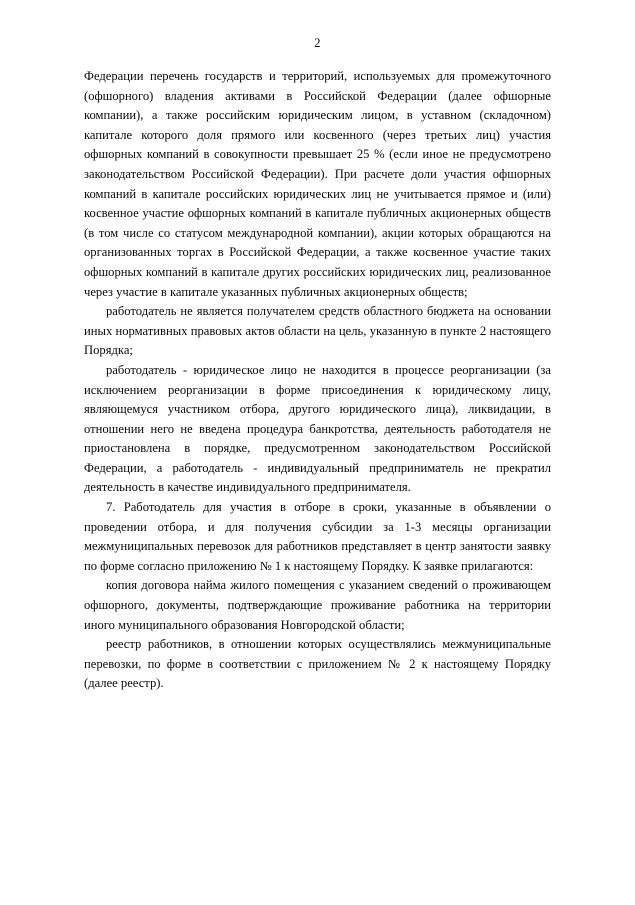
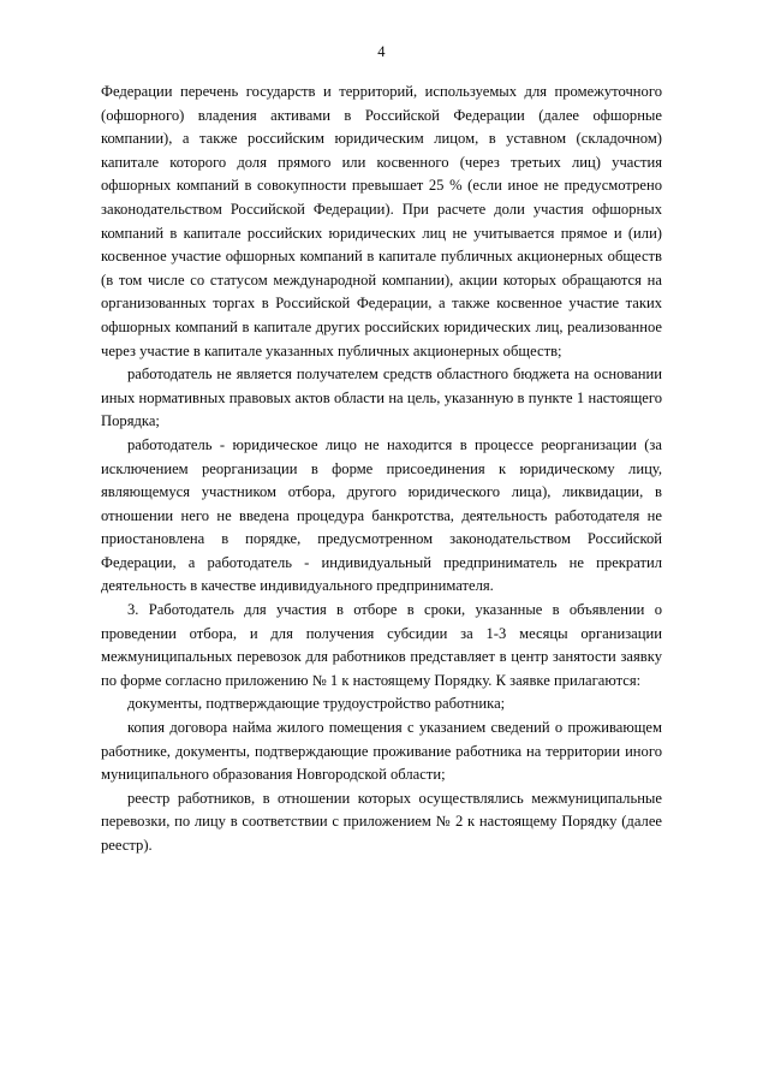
- 2
+ 4
  Федерации перечень государств и территорий, используемых для промежуточного (офшорного) владения активами в Российской Федерации (далее офшорные компании), а также российским юридическим лицом, в уставном (складочном) капитале которого доля прямого или косвенного (через третьих лиц) участия офшорных компаний в совокупности превышает 25 % (если иное не предусмотрено законодательством Российской Федерации). При расчете доли участия офшорных компаний в капитале российских юридических лиц не учитывается прямое и (или) косвенное участие офшорных компаний в капитале публичных акционерных обществ (в том числе со статусом международной компании), акции которых обращаются на организованных торгах в Российской Федерации, а также косвенное участие таких офшорных компаний в капитале других российских юридических лиц, реализованное через участие в капитале указанных публичных акционерных обществ;
- работодатель не является получателем средств областного бюджета на основании иных нормативных правовых актов области на цель, указанную в пункте 2 настоящего Порядка;
+ работодатель не является получателем средств областного бюджета на основании иных нормативных правовых актов области на цель, указанную в пункте 1 настоящего Порядка;
  работодатель - юридическое лицо не находится в процессе реорганизации (за исключением реорганизации в форме присоединения к юридическому лицу, являющемуся участником отбора, другого юридического лица), ликвидации, в отношении него не введена процедура банкротства, деятельность работодателя не приостановлена в порядке, предусмотренном законодательством Российской Федерации, а работодатель - индивидуальный предприниматель не прекратил деятельность в качестве индивидуального предпринимателя.
- 7. Работодатель для участия в отборе в сроки, указанные в объявлении о проведении отбора, и для получения субсидии за 1-3 месяцы организации межмуниципальных перевозок для работников представляет в центр занятости заявку по форме согласно приложению № 1 к настоящему Порядку. К заявке прилагаются:
+ 3. Работодатель для участия в отборе в сроки, указанные в объявлении о проведении отбора, и для получения субсидии за 1-3 месяцы организации межмуниципальных перевозок для работников представляет в центр занятости заявку по форме согласно приложению № 1 к настоящему Порядку. К заявке прилагаются:
+ документы, подтверждающие трудоустройство работника;
- копия договора найма жилого помещения с указанием сведений о проживающем офшорного, документы, подтверждающие проживание работника на территории иного муниципального образования Новгородской области;
+ копия договора найма жилого помещения с указанием сведений о проживающем работнике, документы, подтверждающие проживание работника на территории иного муниципального образования Новгородской области;
- реестр работников, в отношении которых осуществлялись межмуниципальные перевозки, по форме в соответствии с приложением № 2 к настоящему Порядку (далее реестр).
+ реестр работников, в отношении которых осуществлялись межмуниципальные перевозки, по лицу в соответствии с приложением № 2 к настоящему Порядку (далее реестр).
